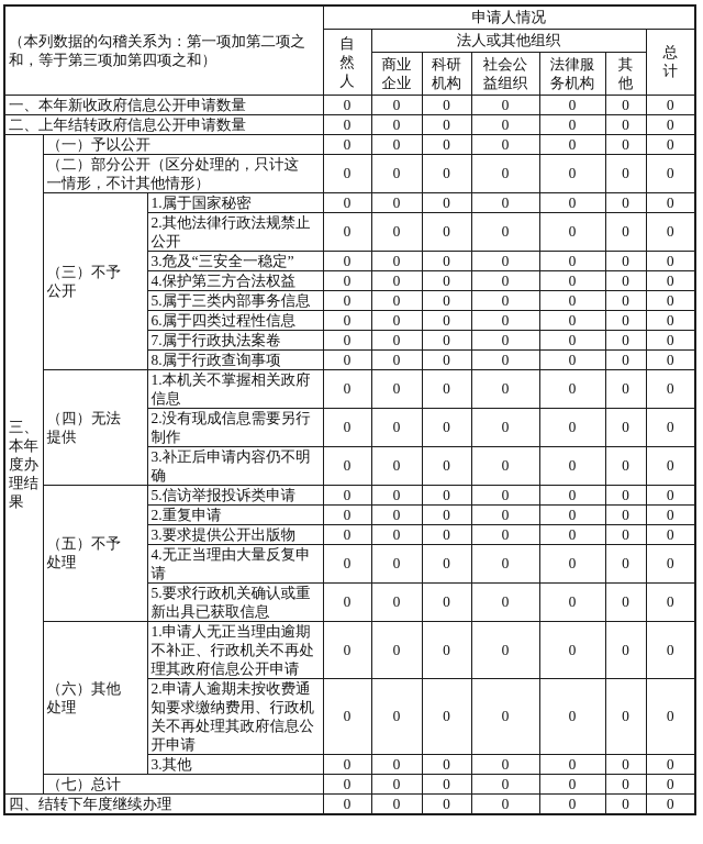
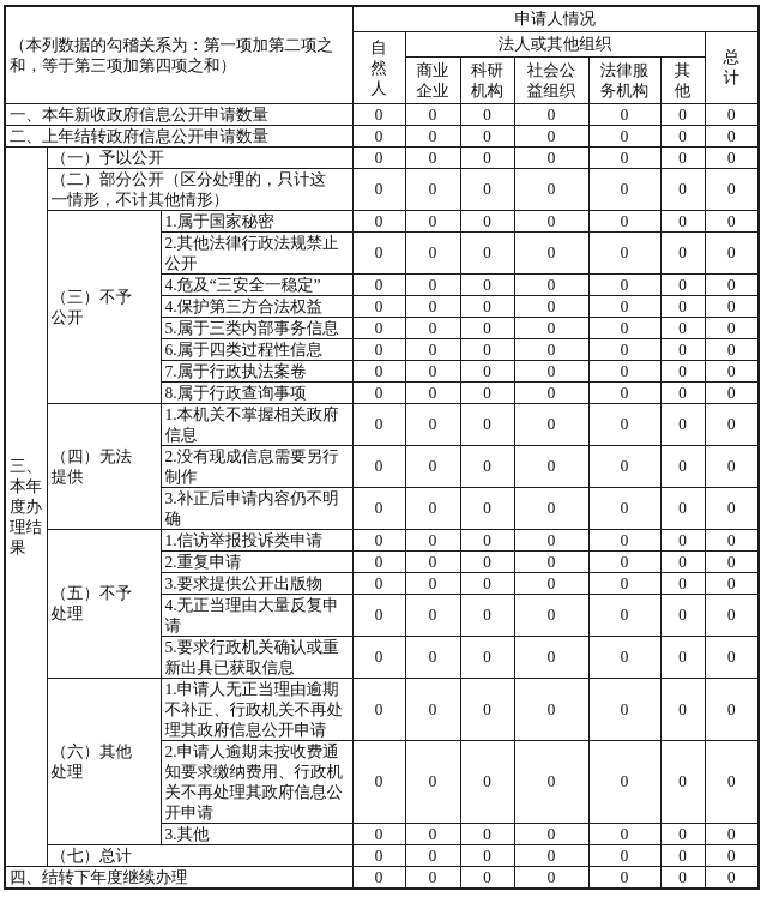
  （本列数据的勾稽关系为：第一项加第二项之 和，等于第三项加第四项之和）	申请人情况
  自 然 人	法人或其他组织	总 计
  商业 企业	科研 机构	社会公 益组织	法律服 务机构	其 他
  一、本年新收政府信息公开申请数量	0	0	0	0	0	0	0
  二、上年结转政府信息公开申请数量	0	0	0	0	0	0	0
  三、 本年 度办 理结 果	（一）予以公开	0	0	0	0	0	0	0
  （二）部分公开（区分处理的，只计这 一情形，不计其他情形）	0	0	0	0	0	0	0
  （三）不予 公开	1.属于国家秘密	0	0	0	0	0	0	0
  2.其他法律行政法规禁止 公开	0	0	0	0	0	0	0
- 3.危及“三安全一稳定”	0	0	0	0	0	0	0
+ 4.危及“三安全一稳定”	0	0	0	0	0	0	0
  4.保护第三方合法权益	0	0	0	0	0	0	0
  5.属于三类内部事务信息	0	0	0	0	0	0	0
  6.属于四类过程性信息	0	0	0	0	0	0	0
  7.属于行政执法案卷	0	0	0	0	0	0	0
  8.属于行政查询事项	0	0	0	0	0	0	0
  （四）无法 提供	1.本机关不掌握相关政府 信息	0	0	0	0	0	0	0
  2.没有现成信息需要另行 制作	0	0	0	0	0	0	0
  3.补正后申请内容仍不明 确	0	0	0	0	0	0	0
- （五）不予 处理	5.信访举报投诉类申请	0	0	0	0	0	0	0
+ （五）不予 处理	1.信访举报投诉类申请	0	0	0	0	0	0	0
  2.重复申请	0	0	0	0	0	0	0
  3.要求提供公开出版物	0	0	0	0	0	0	0
  4.无正当理由大量反复申 请	0	0	0	0	0	0	0
  5.要求行政机关确认或重 新出具已获取信息	0	0	0	0	0	0	0
  （六）其他 处理	1.申请人无正当理由逾期 不补正、行政机关不再处 理其政府信息公开申请	0	0	0	0	0	0	0
  2.申请人逾期未按收费通 知要求缴纳费用、行政机 关不再处理其政府信息公 开申请	0	0	0	0	0	0	0
  3.其他	0	0	0	0	0	0	0
  （七）总计	0	0	0	0	0	0	0
  四、结转下年度继续办理	0	0	0	0	0	0	0
